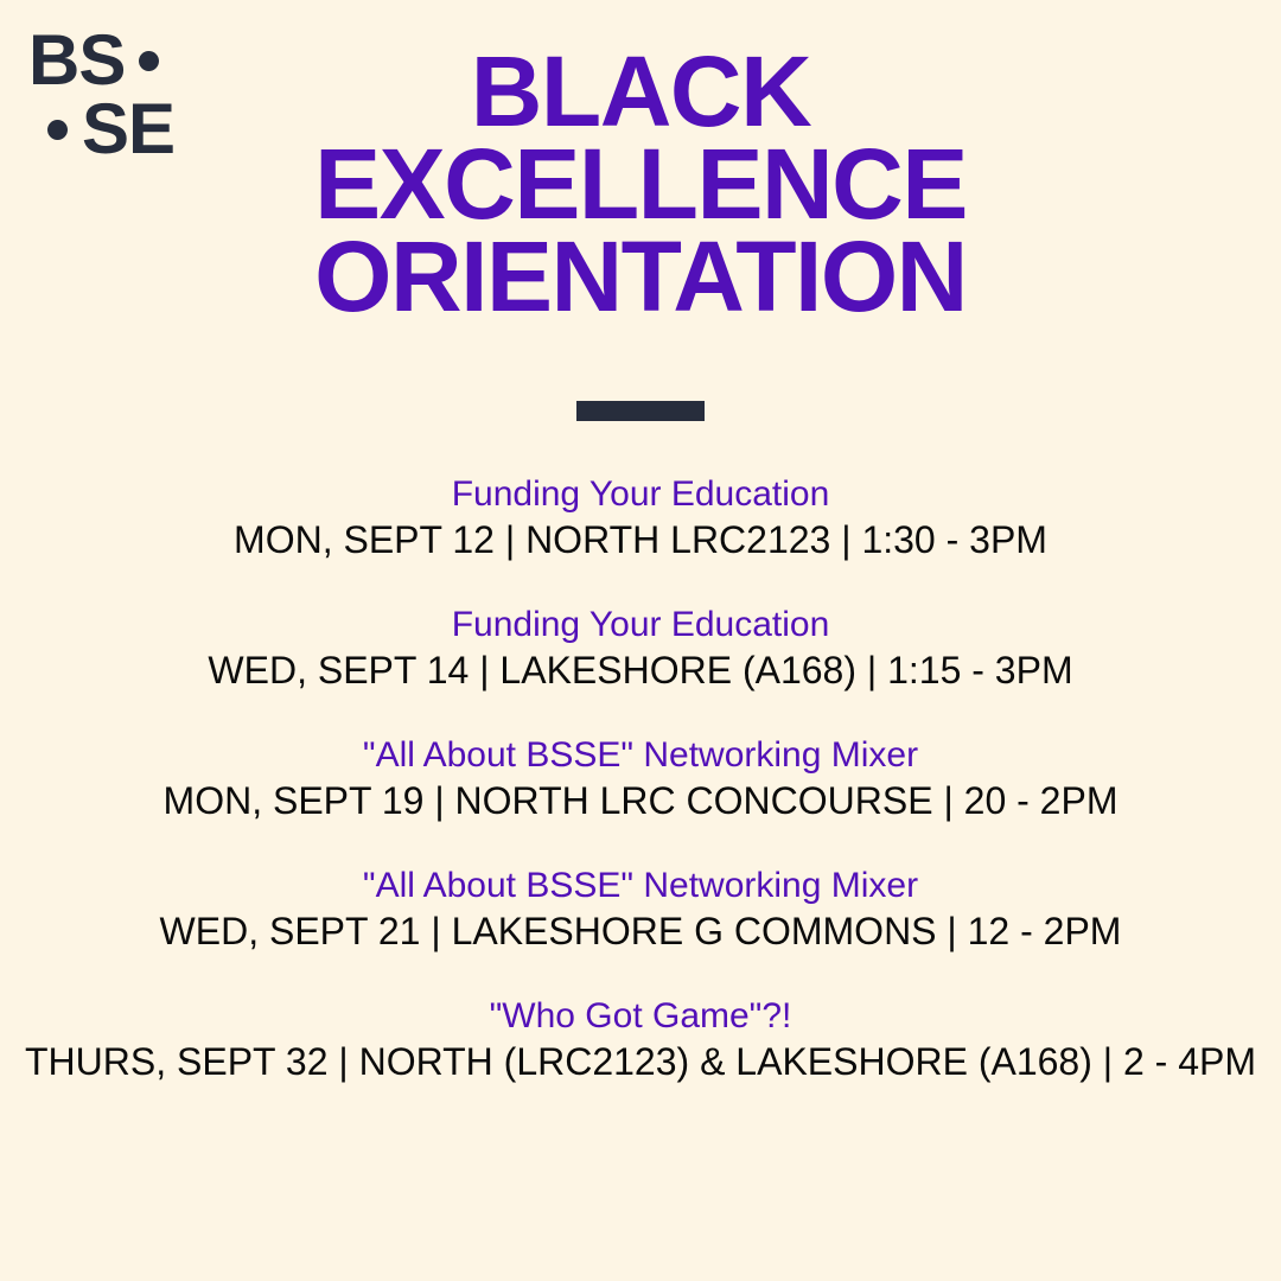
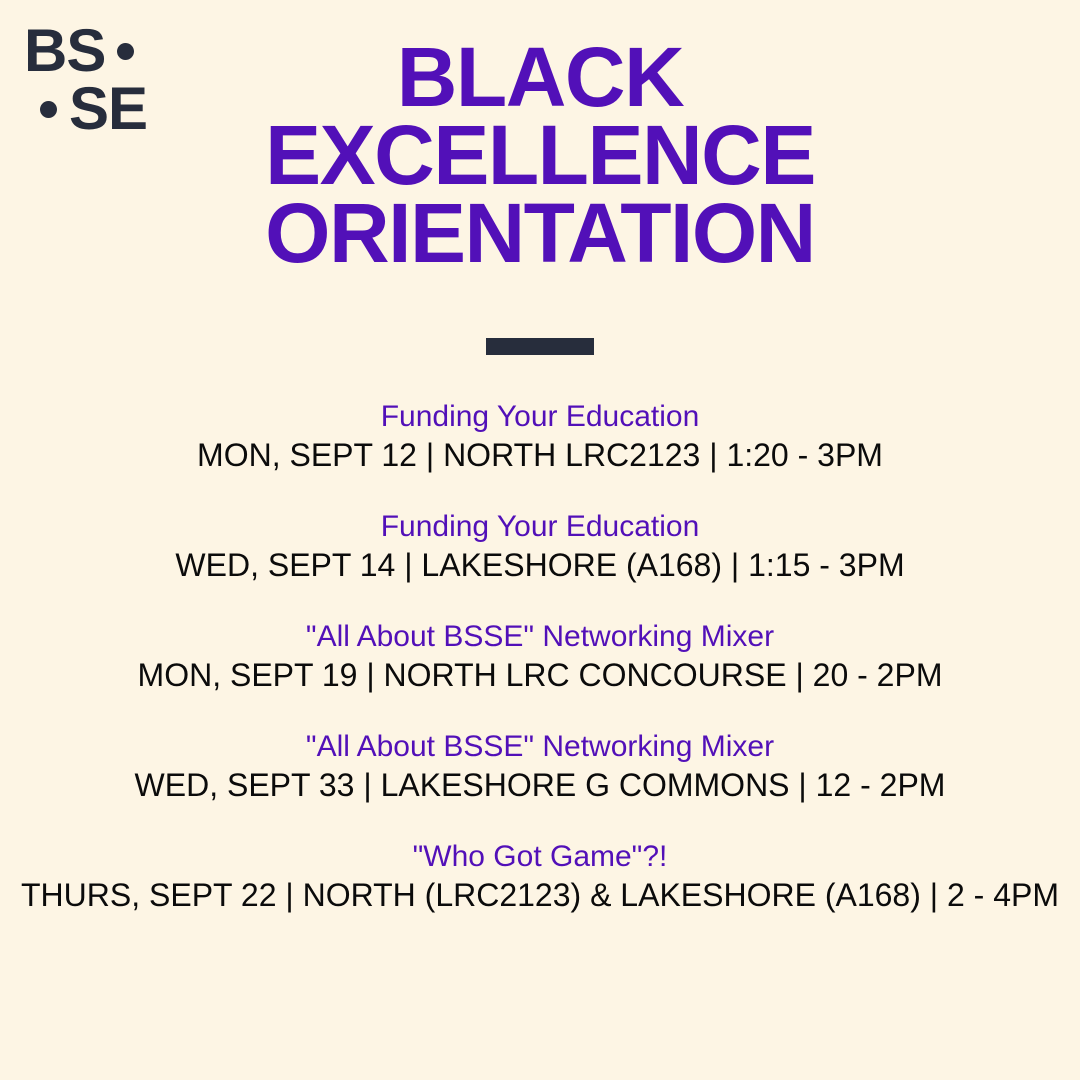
  BS
  SE
  BLACK
  EXCELLENCE
  ORIENTATION
  Funding Your Education
- MON, SEPT 12 | NORTH LRC2123 | 1:30 - 3PM
+ MON, SEPT 12 | NORTH LRC2123 | 1:20 - 3PM
  Funding Your Education
  WED, SEPT 14 | LAKESHORE (A168) | 1:15 - 3PM
  "All About BSSE" Networking Mixer
  MON, SEPT 19 | NORTH LRC CONCOURSE | 20 - 2PM
  "All About BSSE" Networking Mixer
- WED, SEPT 21 | LAKESHORE G COMMONS | 12 - 2PM
+ WED, SEPT 33 | LAKESHORE G COMMONS | 12 - 2PM
  "Who Got Game"?!
- THURS, SEPT 32 | NORTH (LRC2123) & LAKESHORE (A168) | 2 - 4PM
+ THURS, SEPT 22 | NORTH (LRC2123) & LAKESHORE (A168) | 2 - 4PM
